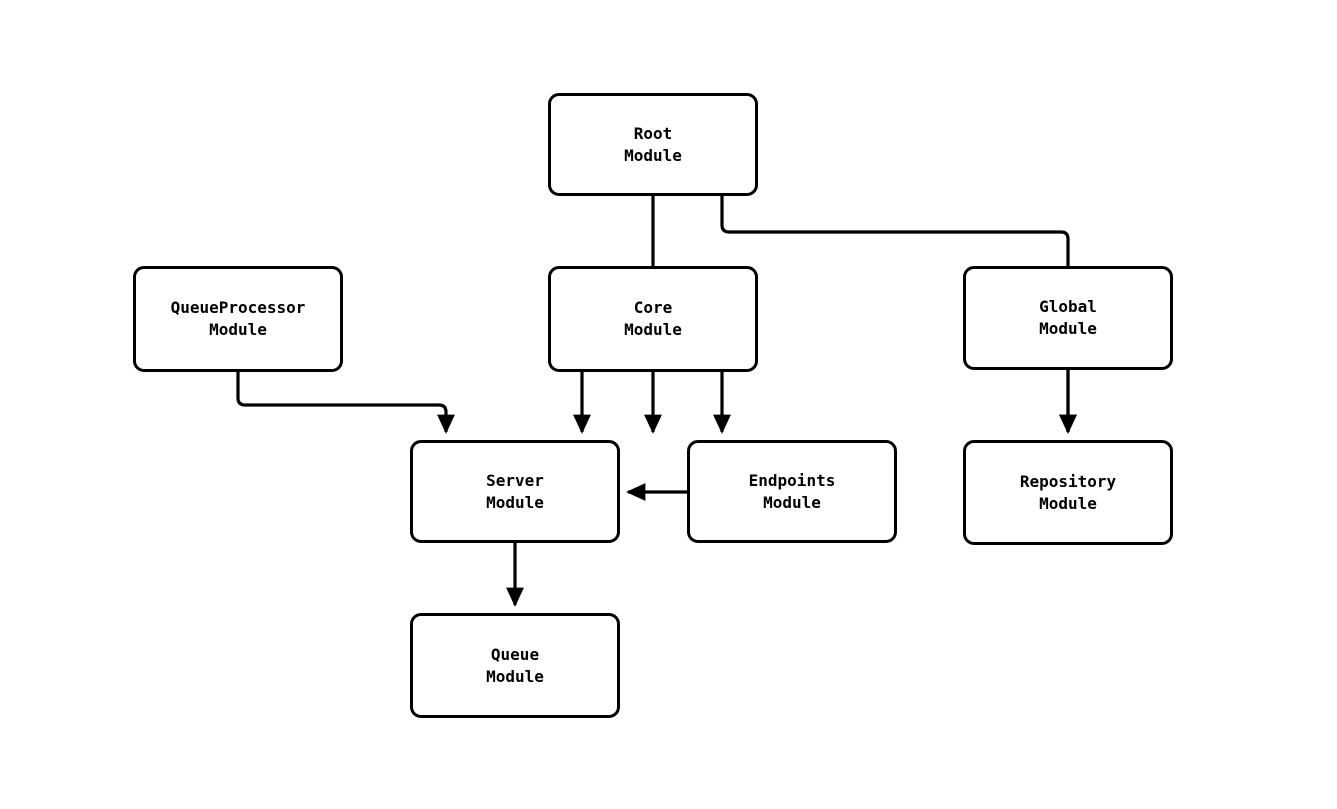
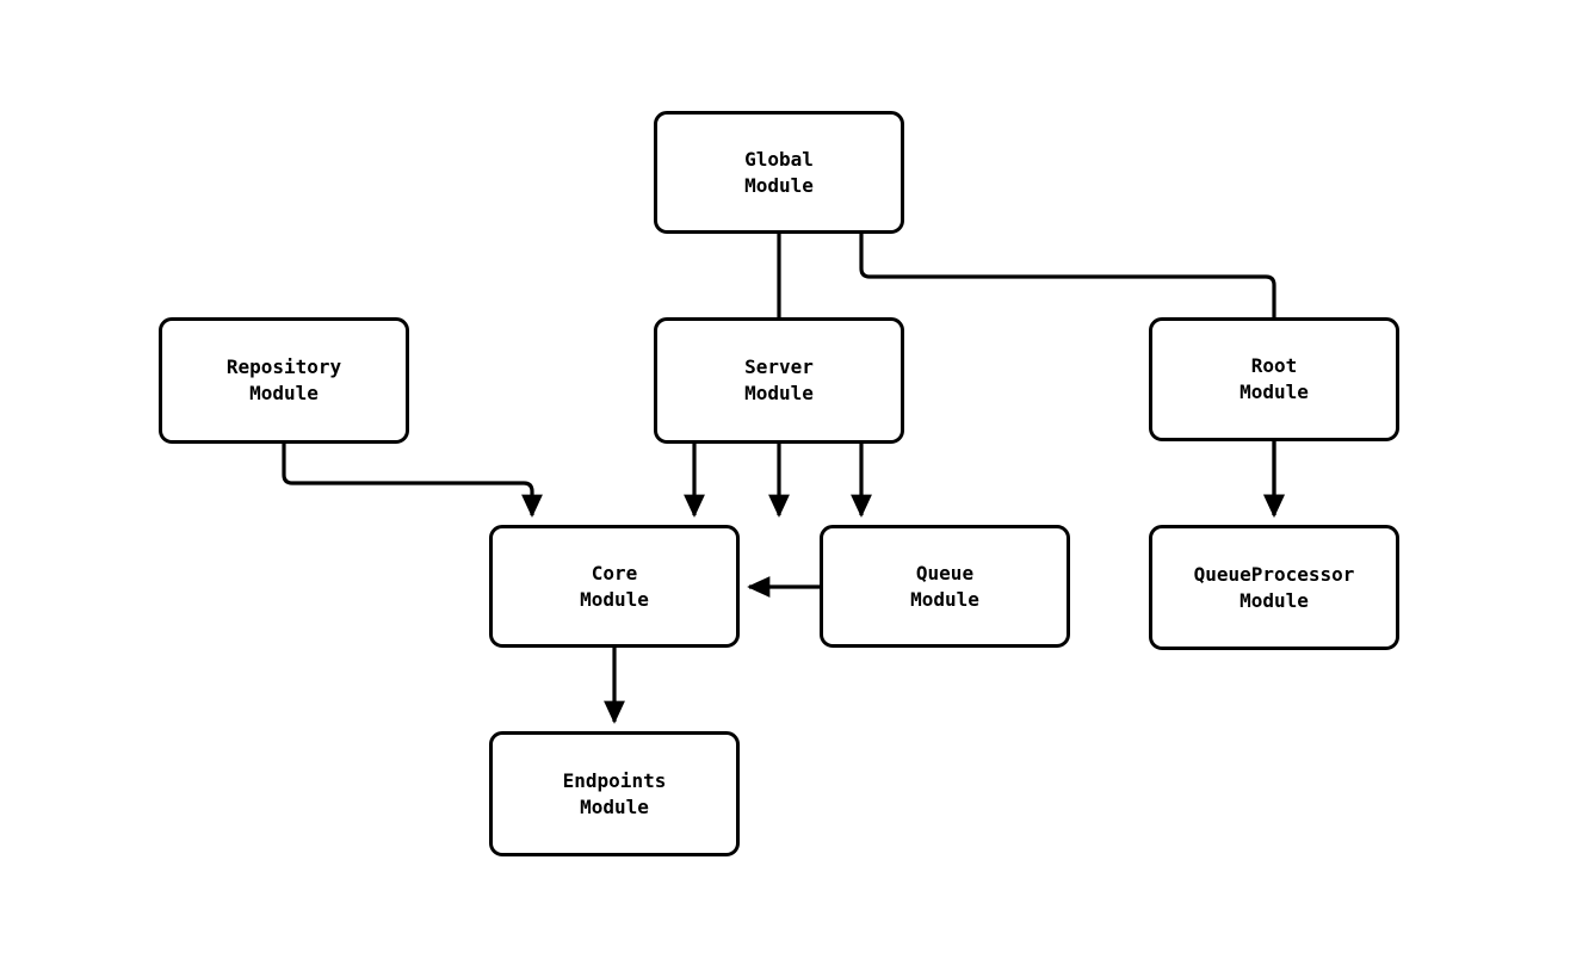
- Root
+ Global
  Module
- QueueProcessor
+ Repository
  Module
- Core
+ Server
  Module
- Global
+ Root
  Module
- Server
+ Core
  Module
- Endpoints
+ Queue
  Module
- Repository
+ QueueProcessor
  Module
- Queue
+ Endpoints
  Module
